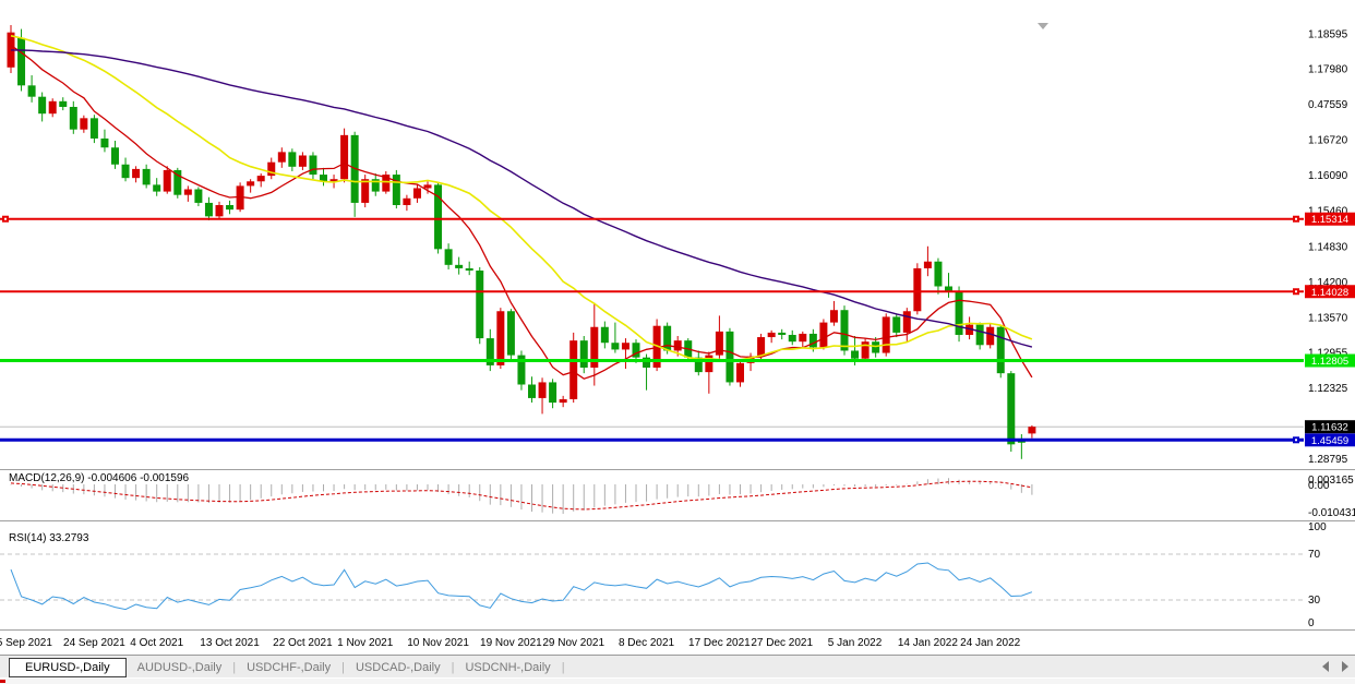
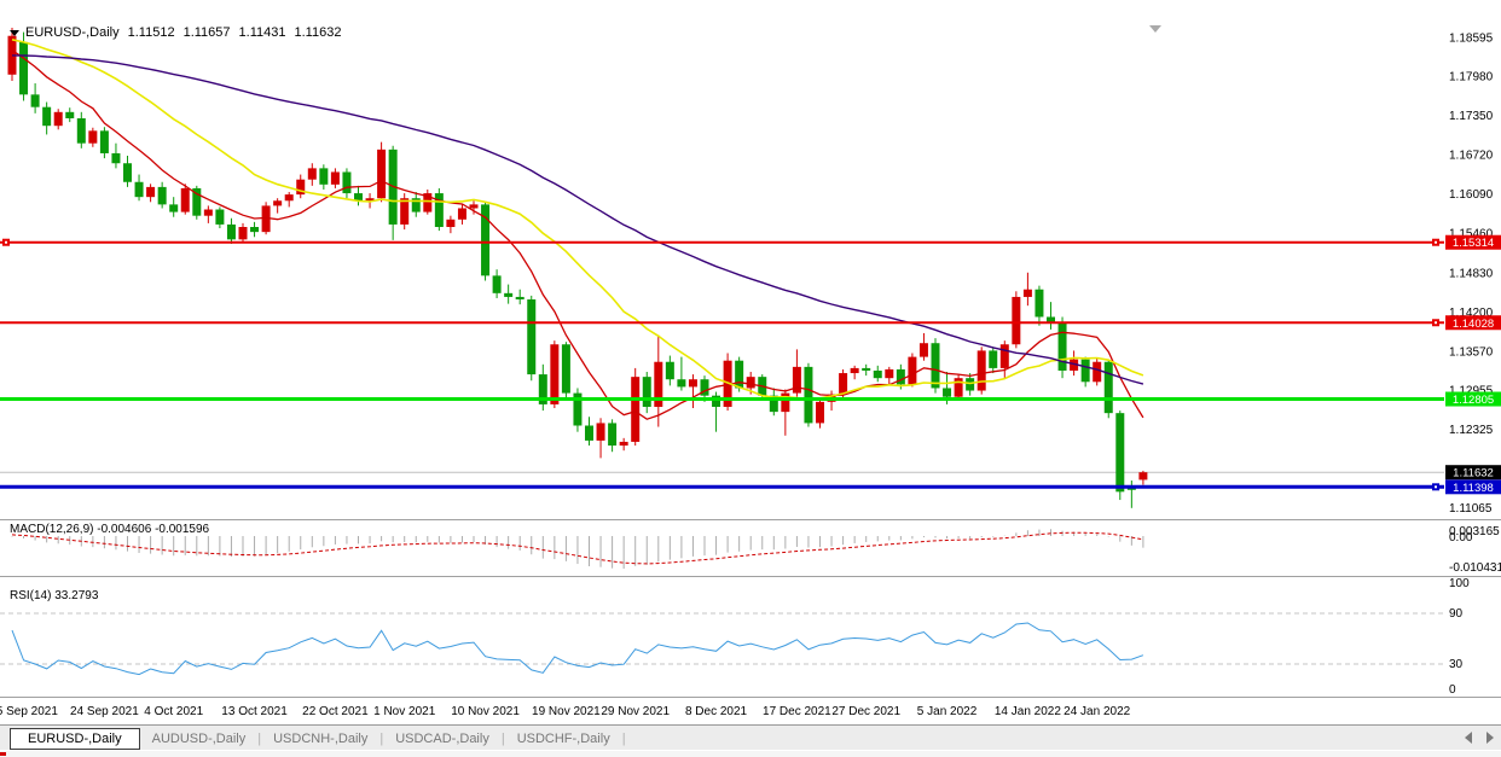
  MACD(12,26,9) -0.004606 -0.001596
  RSI(14) 33.2793
  1.18595
  1.17980
- 0.47559
+ 1.17350
  1.16720
  1.16090
  1.15460
  1.14830
  1.14200
  1.13570
  1.12955
  1.12325
- 1.28795
+ 1.11065
  0.003165
  0.00
  -0.010431
  100
- 70
+ 90
  30
  0
  1.15314
  1.14028
  1.12805
- 1.45459
+ 1.11398
  1.11632
  Sep 2021
  24 Sep 2021
  4 Oct 2021
  13 Oct 2021
  22 Oct 2021
  1 Nov 2021
  10 Nov 2021
  19 Nov 2021
  29 Nov 2021
  8 Dec 2021
  17 Dec 2021
  27 Dec 2021
  5 Jan 2022
  14 Jan 2022
  24 Jan 2022
+ EURUSD-,Daily 1.11512 1.11657 1.11431 1.11632
  EURUSD-,Daily
  AUDUSD-,Daily
  |
- USDCHF-,Daily
+ USDCNH-,Daily
  |
  USDCAD-,Daily
  |
- USDCNH-,Daily
+ USDCHF-,Daily
  |
